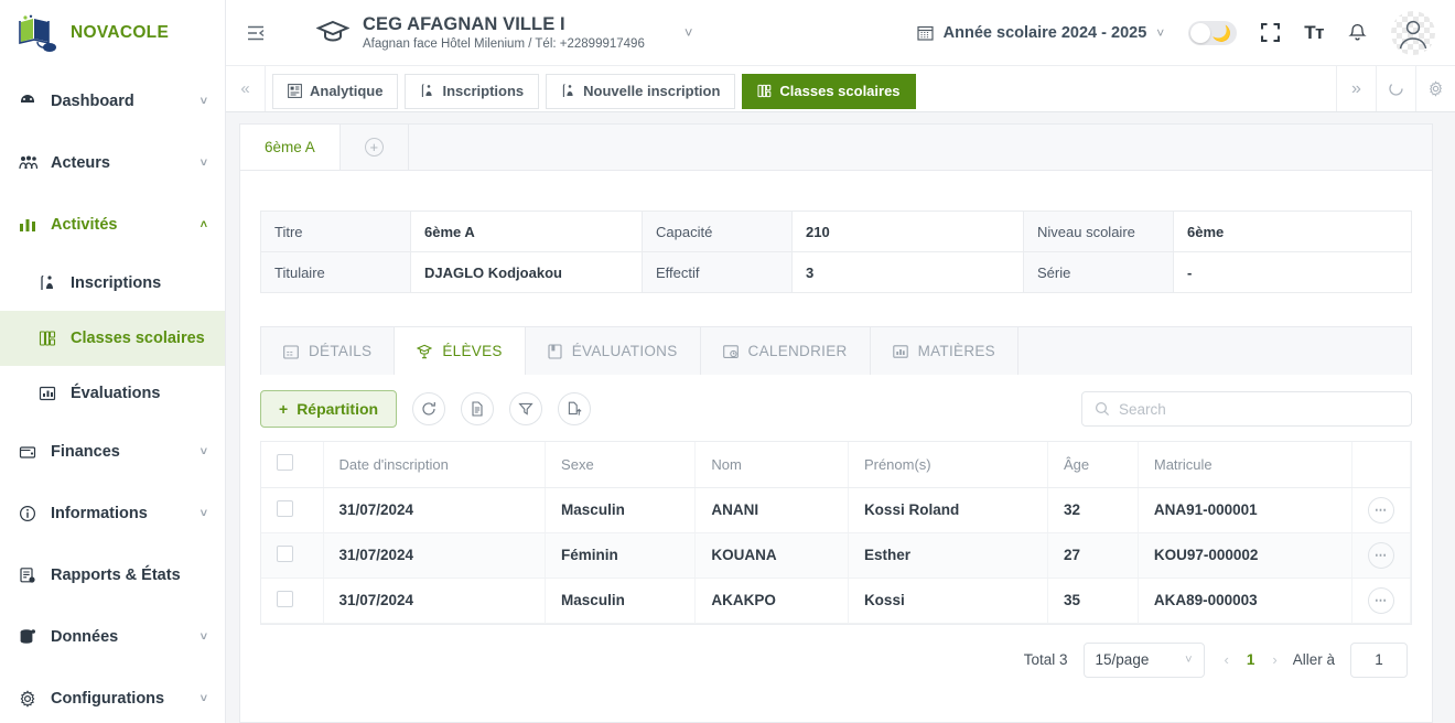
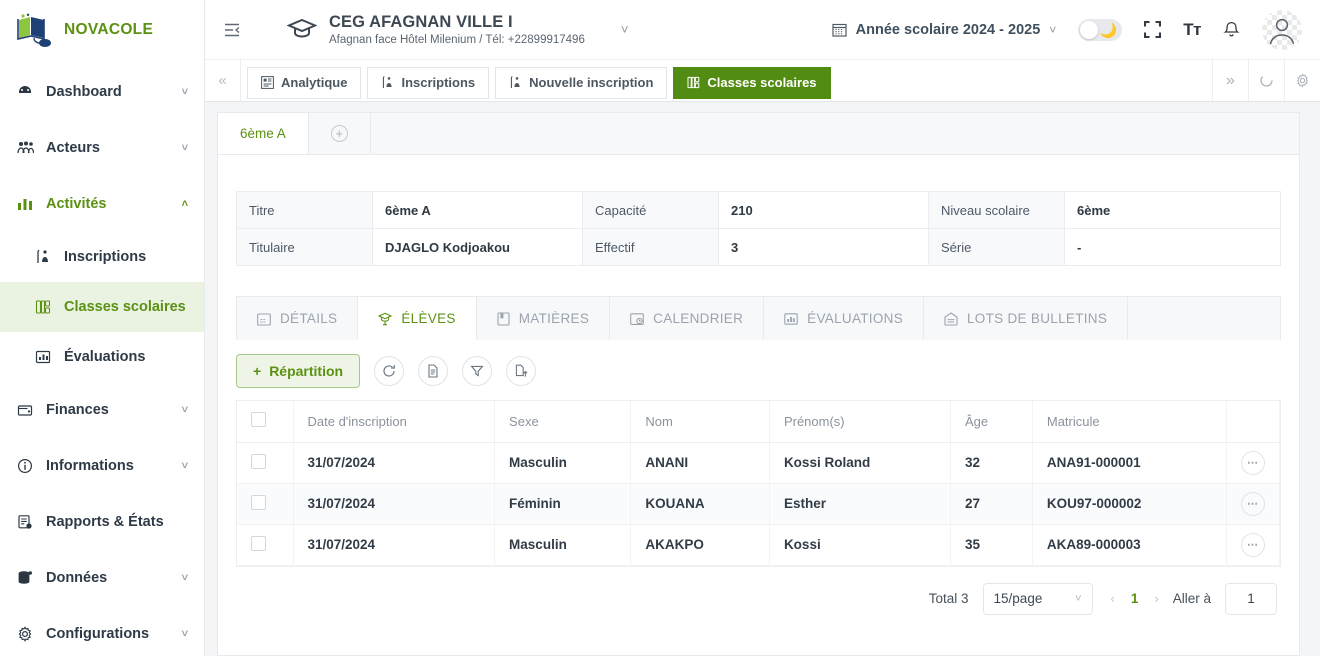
  NOVACOLE
  Dashboard
  ˅
  Acteurs
  ˅
  Activités
  ˄
  Inscriptions
  Classes scolaires
  Évaluations
  Finances
  ˅
  Informations
  ˅
  Rapports & États
  Données
  ˅
  Configurations
  ˅
  CEG AFAGNAN VILLE I
  Afagnan face Hôtel Milenium / Tél: +22899917496
  ˅
  Année scolaire 2024 - 2025
  ˅
  🌙
  Tт
  «
  Analytique
  Inscriptions
  Nouvelle inscription
  Classes scolaires
  »
  6ème A
  +
  Titre	6ème A	Capacité	210	Niveau scolaire	6ème
  Titulaire	DJAGLO Kodjoakou	Effectif	3	Série	-
  DÉTAILS
  ÉLÈVES
- ÉVALUATIONS
+ MATIÈRES
  CALENDRIER
- MATIÈRES
+ ÉVALUATIONS
+ LOTS DE BULLETINS
  +
  Répartition
- Search
  	Date d'inscription	Sexe	Nom	Prénom(s)	Âge	Matricule
  	31/07/2024	Masculin	ANANI	Kossi Roland	32	ANA91-000001	⋯
  	31/07/2024	Féminin	KOUANA	Esther	27	KOU97-000002	⋯
  	31/07/2024	Masculin	AKAKPO	Kossi	35	AKA89-000003	⋯
  Total 3
  15/page
  ˅
  ‹
  1
  ›
  Aller à
  1
